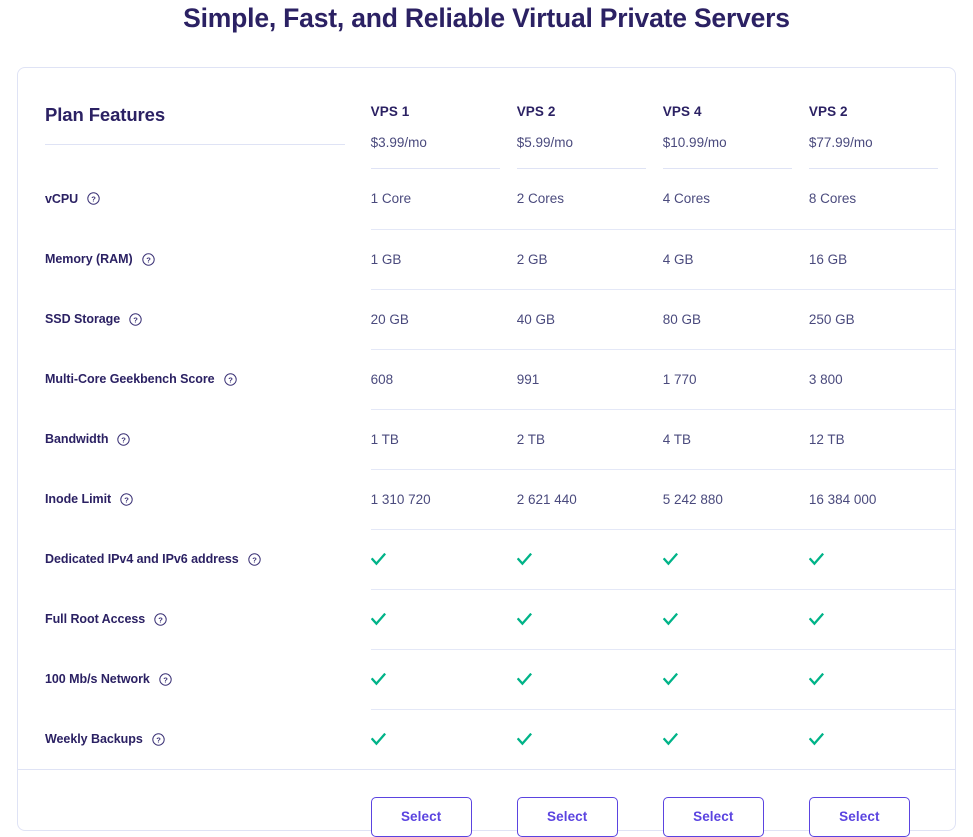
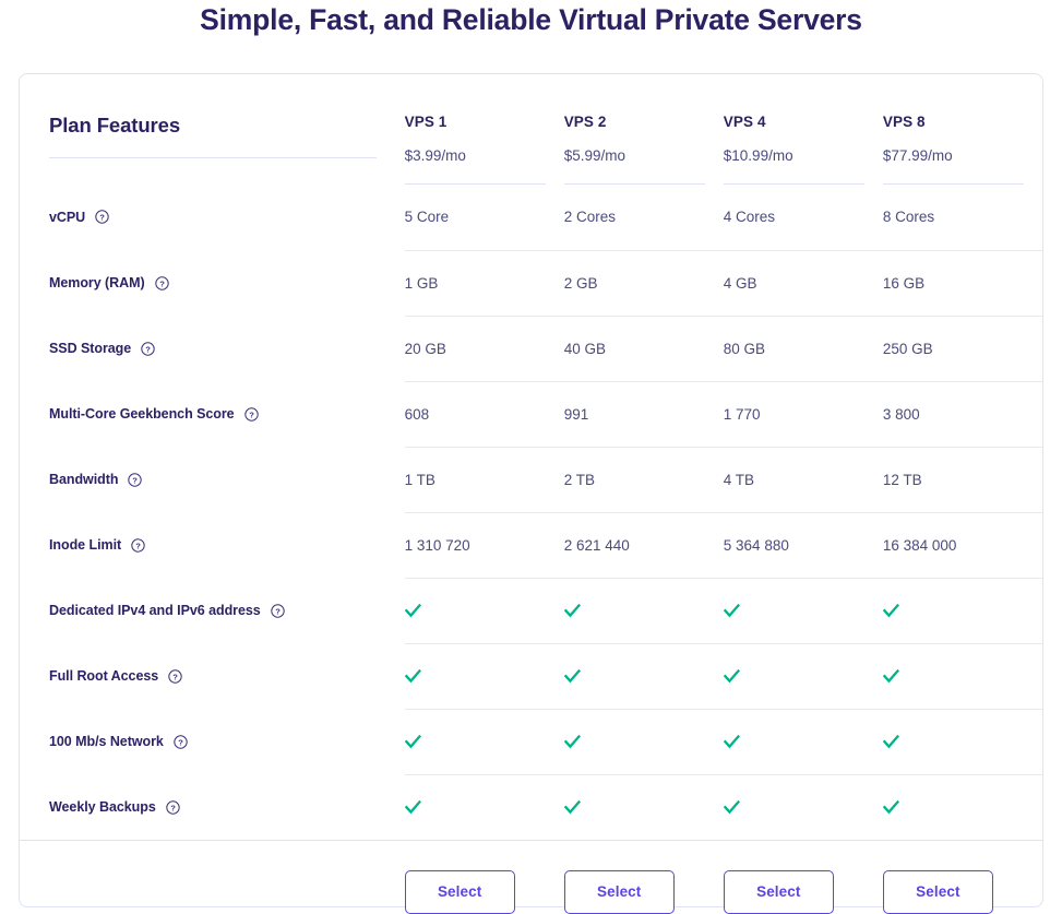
  Simple, Fast, and Reliable Virtual Private Servers
- Plan Features	VPS 1 $3.99/mo	VPS 2 $5.99/mo	VPS 4 $10.99/mo	VPS 2 $77.99/mo
+ Plan Features	VPS 1 $3.99/mo	VPS 2 $5.99/mo	VPS 4 $10.99/mo	VPS 8 $77.99/mo
- vCPU ?	1 Core	2 Cores	4 Cores	8 Cores
+ vCPU ?	5 Core	2 Cores	4 Cores	8 Cores
  Memory (RAM) ?	1 GB	2 GB	4 GB	16 GB
  SSD Storage ?	20 GB	40 GB	80 GB	250 GB
  Multi-Core Geekbench Score ?	608	991	1 770	3 800
  Bandwidth ?	1 TB	2 TB	4 TB	12 TB
- Inode Limit ?	1 310 720	2 621 440	5 242 880	16 384 000
+ Inode Limit ?	1 310 720	2 621 440	5 364 880	16 384 000
  Dedicated IPv4 and IPv6 address ?
  Full Root Access ?
  100 Mb/s Network ?
  Weekly Backups ?
  	Select	Select	Select	Select
